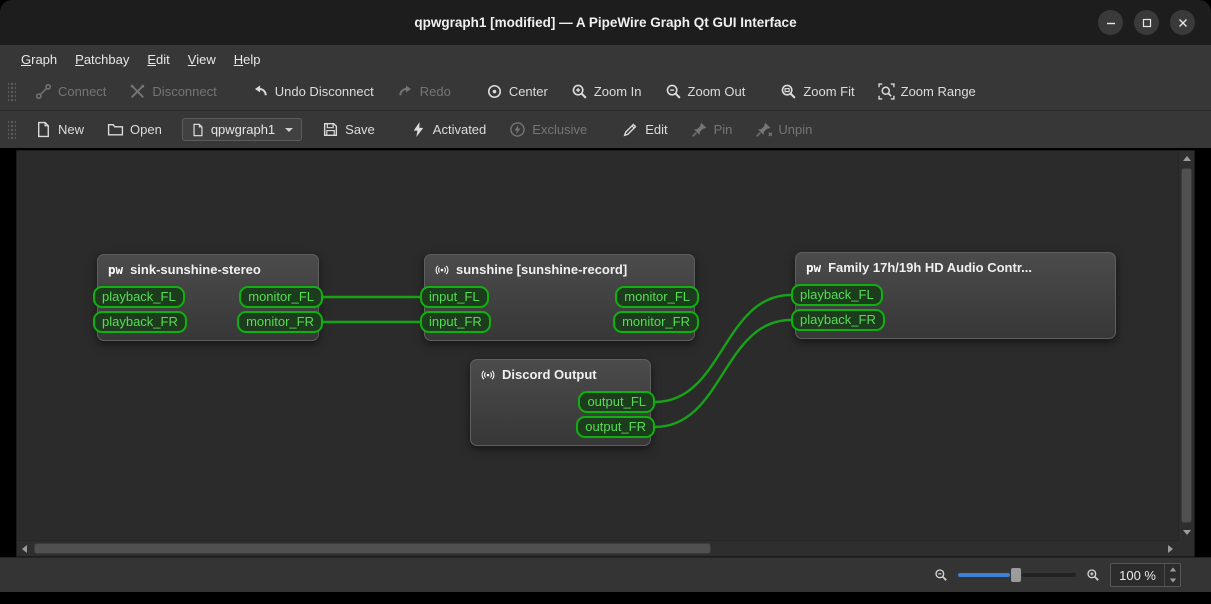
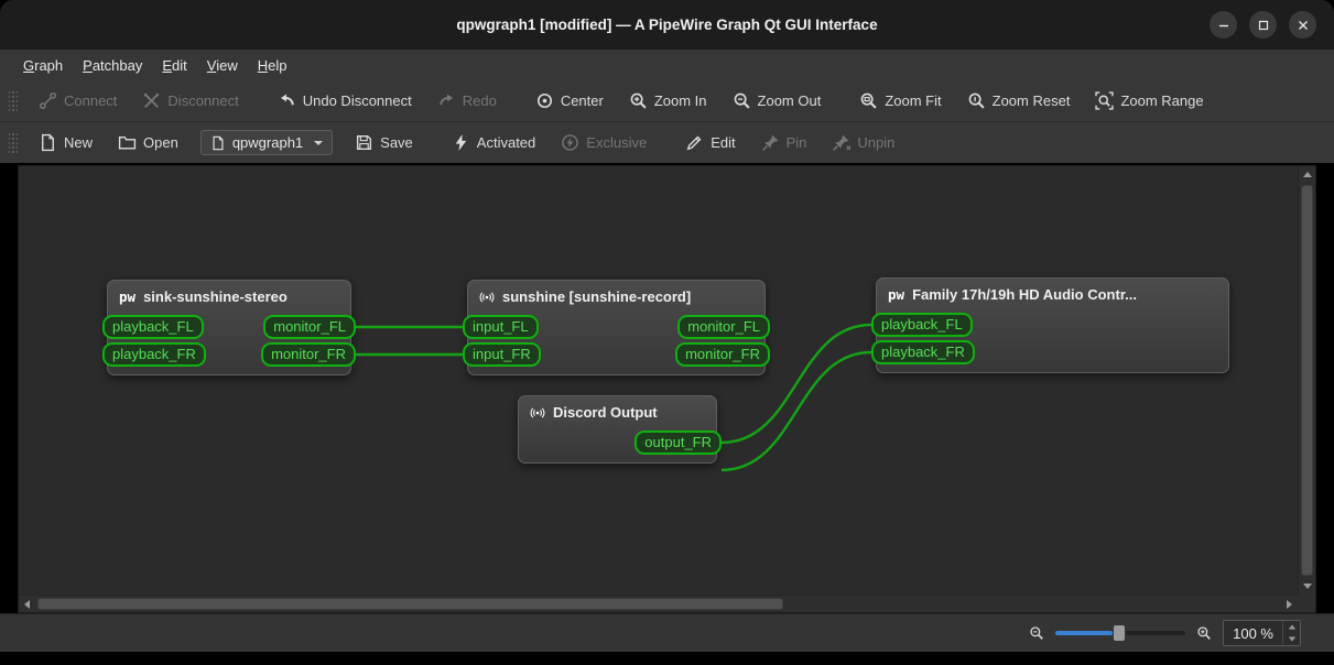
  qpwgraph1 [modified] — A PipeWire Graph Qt GUI Interface
  Graph
  Patchbay
  Edit
  View
  Help
  Connect
  Disconnect
  Undo Disconnect
  Redo
  Center
  Zoom In
  Zoom Out
  Zoom Fit
+ Zoom Reset
  Zoom Range
  New
  Open
  qpwgraph1
  Save
  Activated
  Exclusive
  Edit
  Pin
  Unpin
  pw
  sink-sunshine-stereo
  playback_FL
  monitor_FL
  playback_FR
  monitor_FR
  sunshine [sunshine-record]
  input_FL
  monitor_FL
  input_FR
  monitor_FR
  pw
  Family 17h/19h HD Audio Contr...
  playback_FL
  playback_FR
  Discord Output
- output_FL
  output_FR
  100 %
